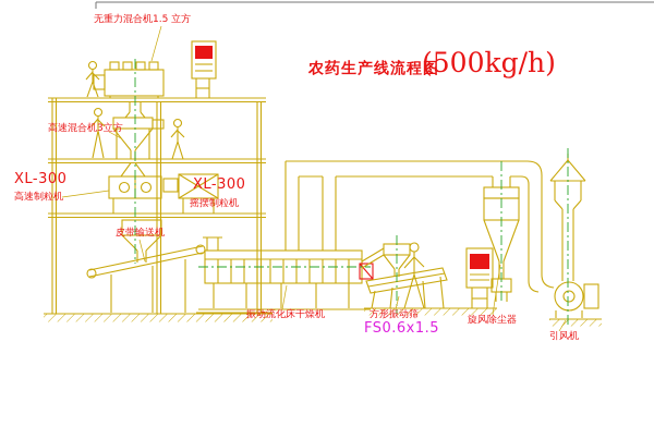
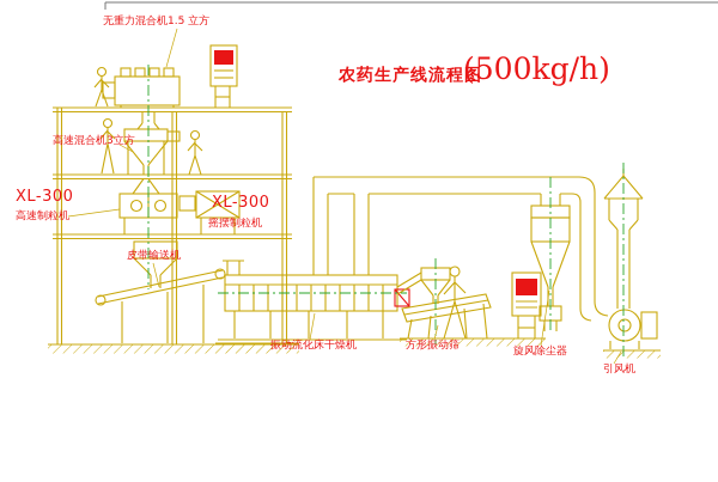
  农药生产线流程图
  (500kg/h)
  无重力混合机1.5 立方
  高速混合机3立方
  XL-300
  高速制粒机
  XL-300
  摇摆制粒机
  皮带输送机
  振动流化床干燥机
  方形振动筛
- FS0.6x1.5
  旋风除尘器
  引风机
